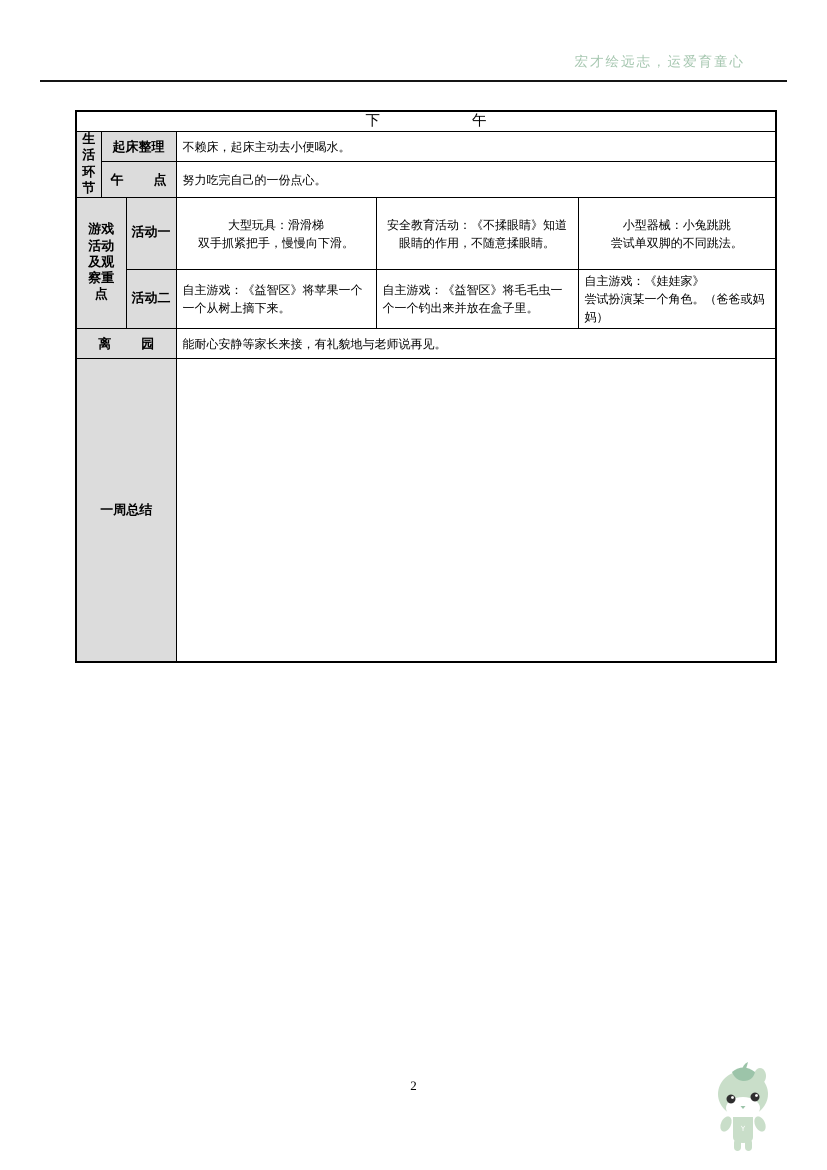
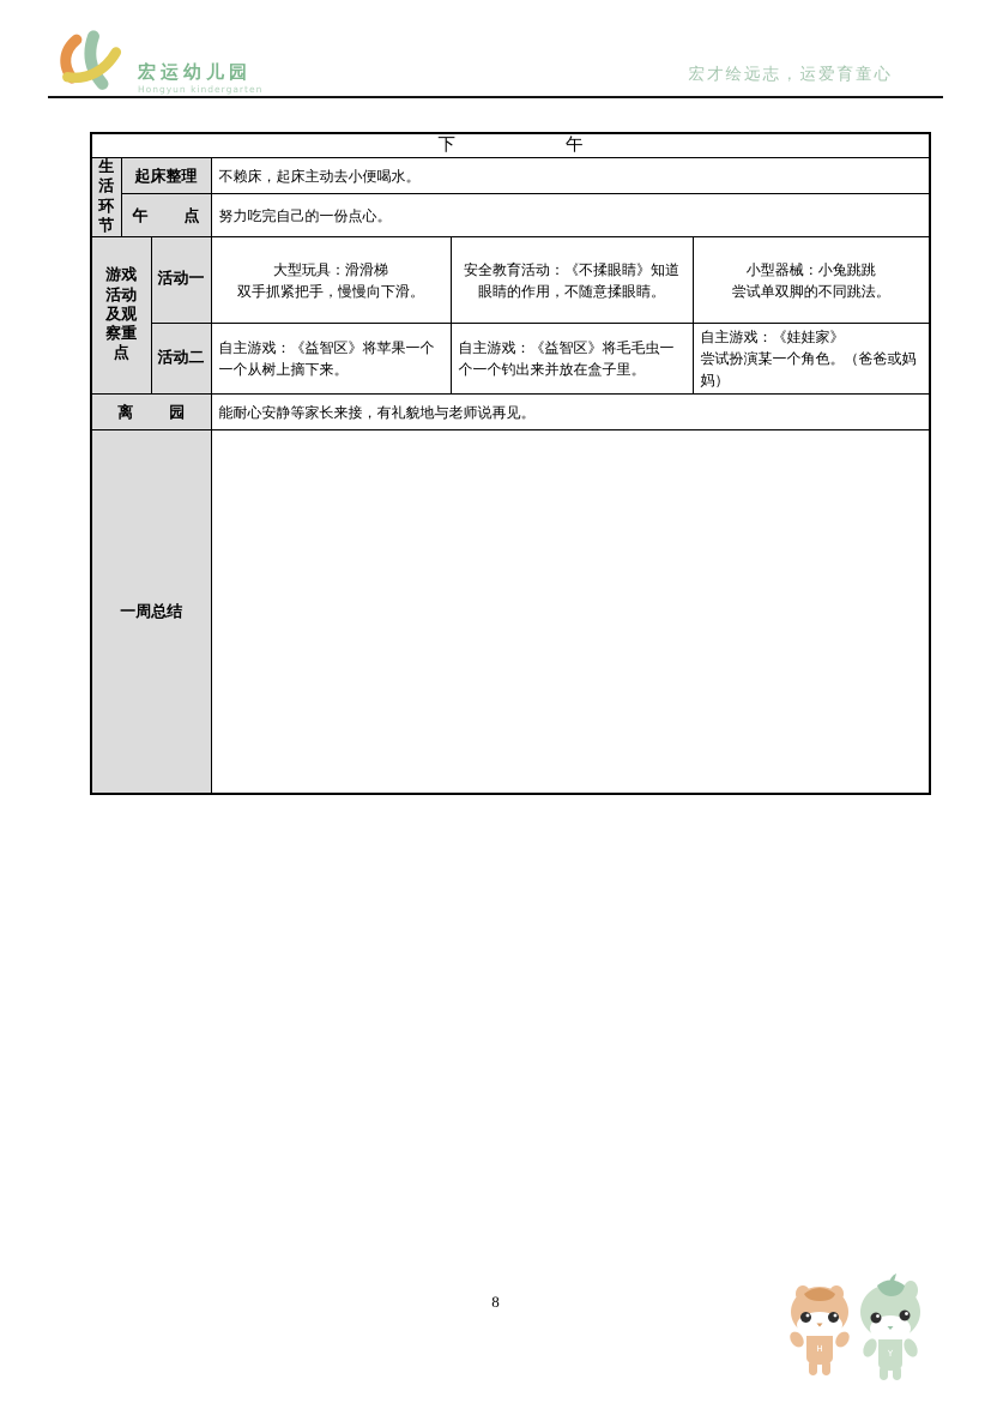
+ 宏运幼儿园
+ Hongyun kindergarten
  宏才绘远志，运爱育童心
  下午
  生活环节	起床整理	不赖床，起床主动去小便喝水。
  午点	努力吃完自己的一份点心。
  游戏活动及观察重点	活动一	大型玩具：滑滑梯 双手抓紧把手，慢慢向下滑。	安全教育活动：《不揉眼睛》知道 眼睛的作用，不随意揉眼睛。	小型器械：小兔跳跳 尝试单双脚的不同跳法。
  活动二	自主游戏：《益智区》将苹果一个一个从树上摘下来。	自主游戏：《益智区》将毛毛虫一个一个钓出来并放在盒子里。	自主游戏：《娃娃家》 尝试扮演某一个角色。（爸爸或妈妈）
  离园	能耐心安静等家长来接，有礼貌地与老师说再见。
  一周总结
- 2
+ 8
+ H
  Y
